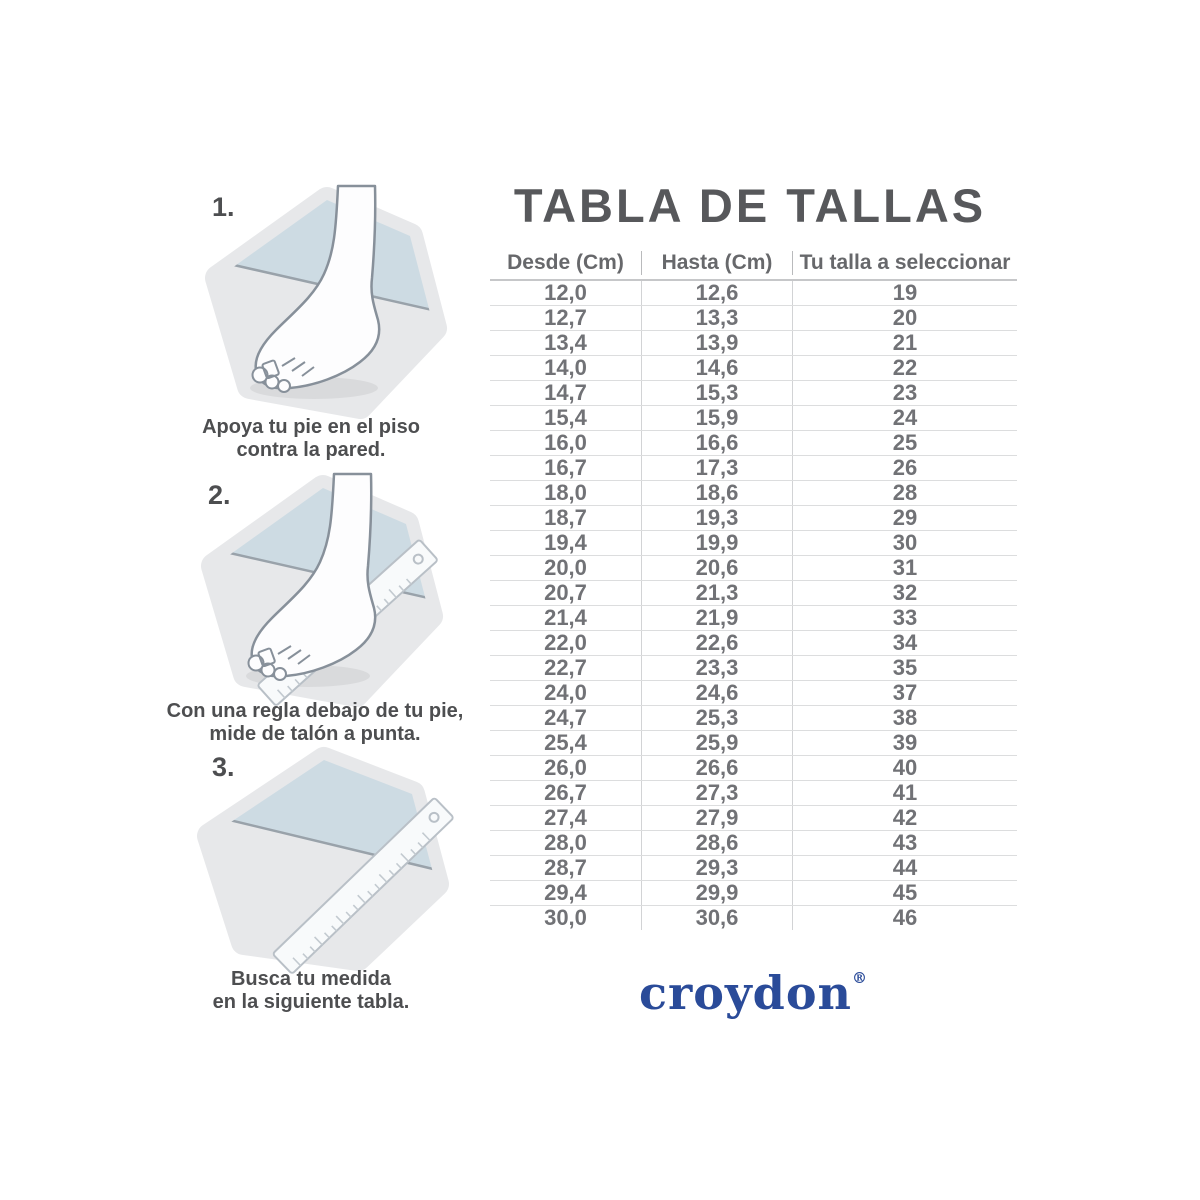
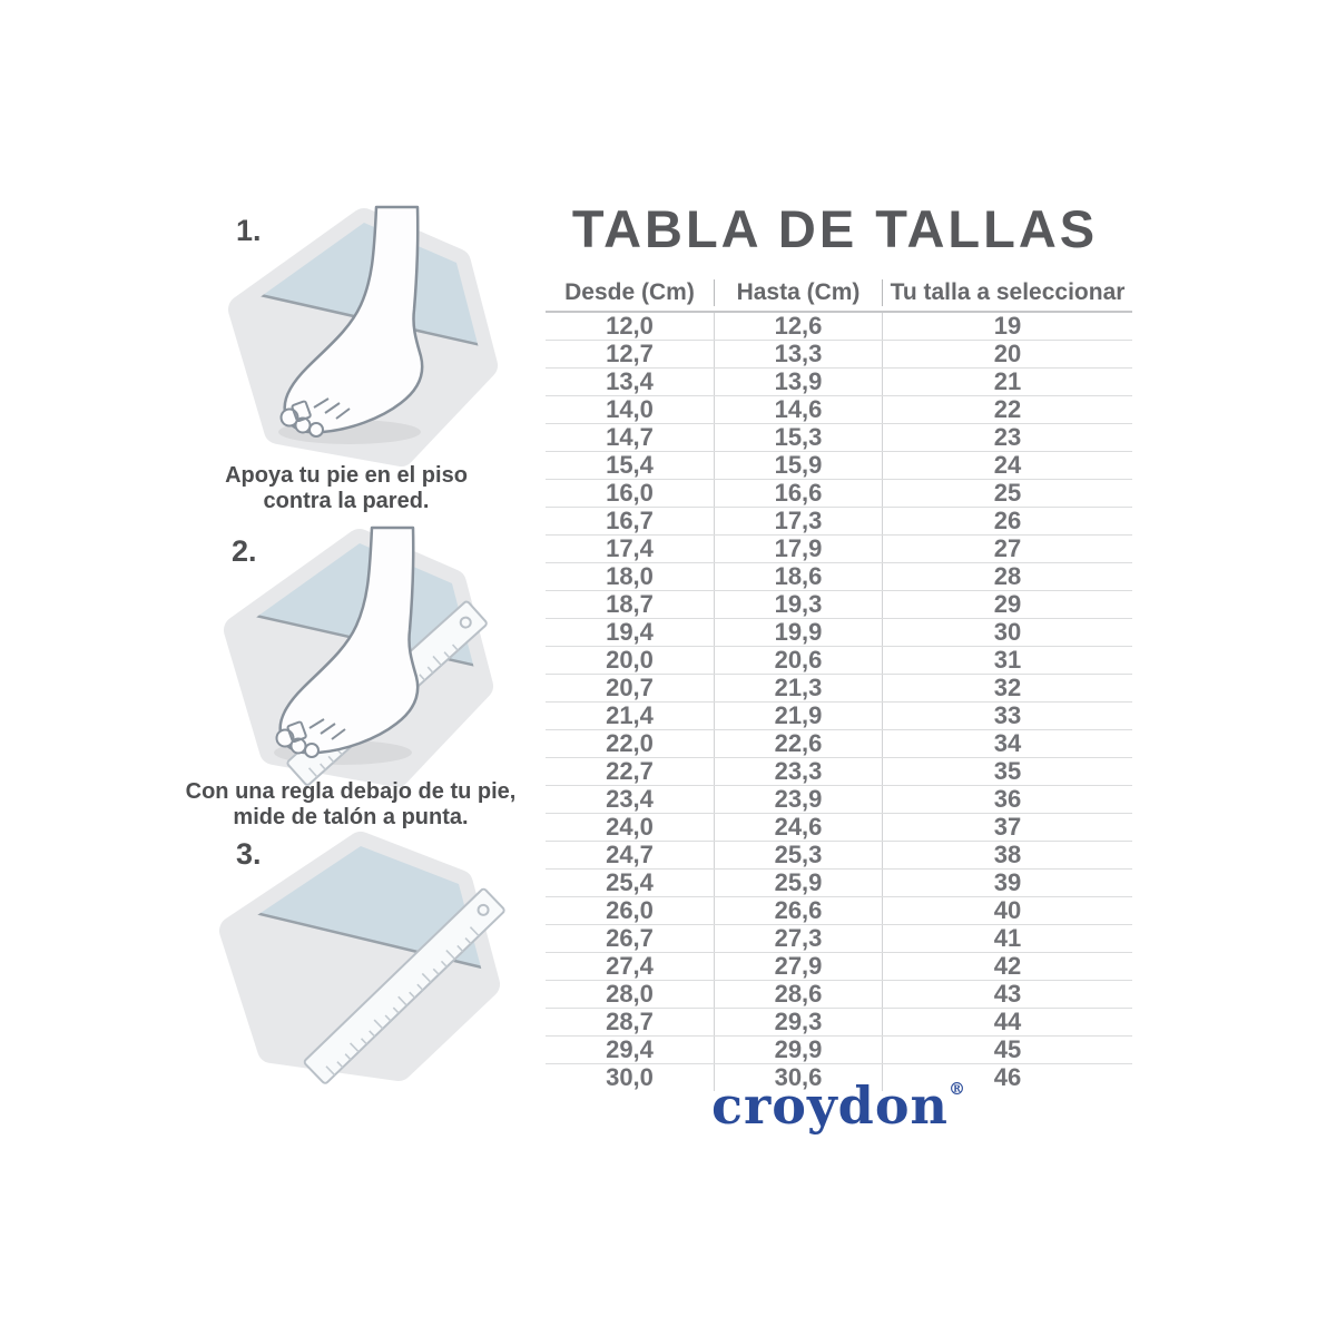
  TABLA DE TALLAS
  Desde (Cm)
  Hasta (Cm)
  Tu talla a seleccionar
  12,0
  12,6
  19
  12,7
  13,3
  20
  13,4
  13,9
  21
  14,0
  14,6
  22
  14,7
  15,3
  23
  15,4
  15,9
  24
  16,0
  16,6
  25
  16,7
  17,3
  26
+ 17,4
+ 17,9
+ 27
  18,0
  18,6
  28
  18,7
  19,3
  29
  19,4
  19,9
  30
  20,0
  20,6
  31
  20,7
  21,3
  32
  21,4
  21,9
  33
  22,0
  22,6
  34
  22,7
  23,3
  35
+ 23,4
+ 23,9
+ 36
  24,0
  24,6
  37
  24,7
  25,3
  38
  25,4
  25,9
  39
  26,0
  26,6
  40
  26,7
  27,3
  41
  27,4
  27,9
  42
  28,0
  28,6
  43
  28,7
  29,3
  44
  29,4
  29,9
  45
  30,0
  30,6
  46
  croydon®
  1.
  Apoya tu pie en el piso
  contra la pared.
  2.
  Con una regla debajo de tu pie,
  mide de talón a punta.
  3.
- Busca tu medida
- en la siguiente tabla.
